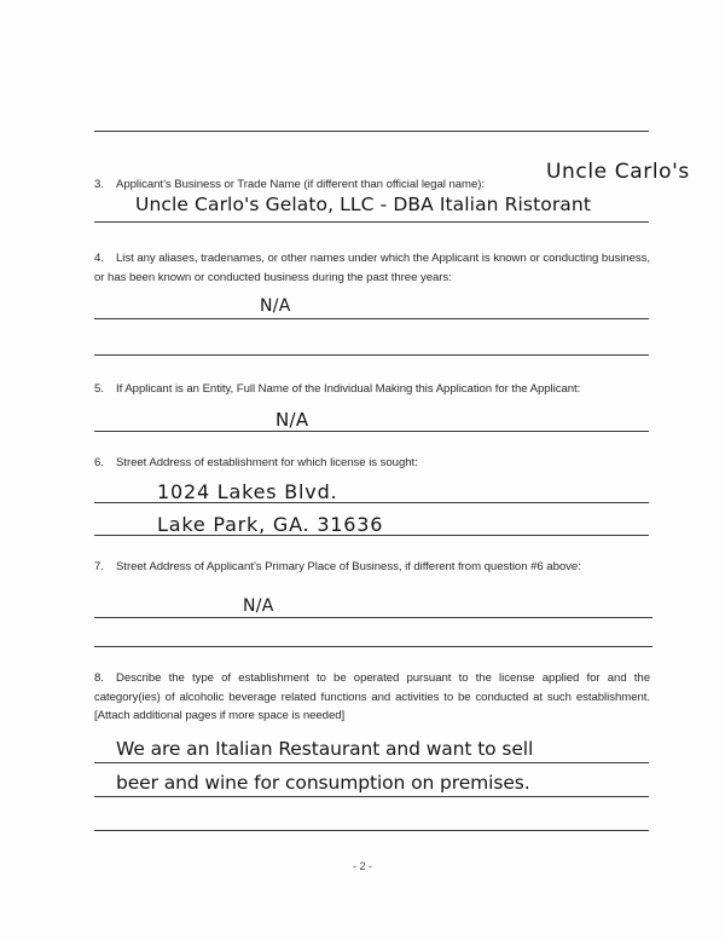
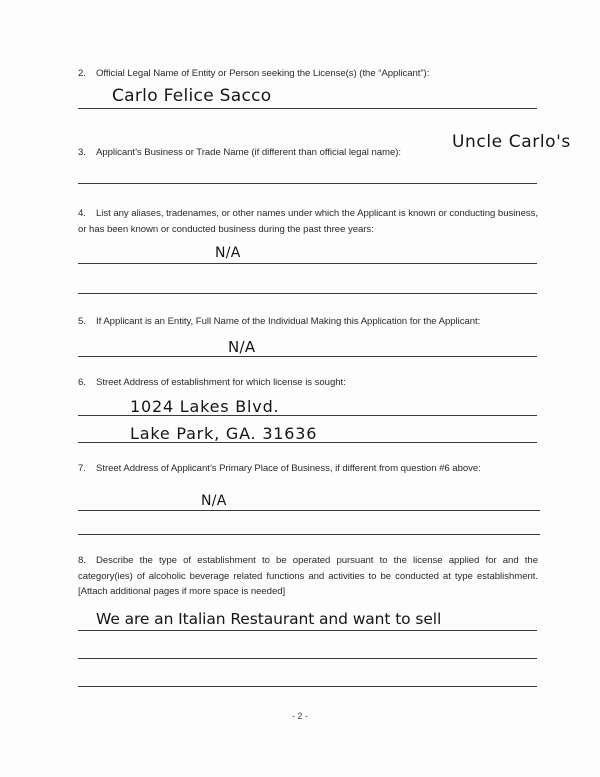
+ 2. Official Legal Name of Entity or Person seeking the License(s) (the “Applicant”):
+ Carlo Felice Sacco
  3. Applicant’s Business or Trade Name (if different than official legal name):
  Uncle Carlo's
- Uncle Carlo's Gelato, LLC - DBA Italian Ristorant
  4. List any aliases, tradenames, or other names under which the Applicant is known or conducting business, or has been known or conducted business during the past three years:
  N/A
  5. If Applicant is an Entity, Full Name of the Individual Making this Application for the Applicant:
  N/A
  6. Street Address of establishment for which license is sought:
  1024 Lakes Blvd.
  Lake Park, GA. 31636
  7. Street Address of Applicant’s Primary Place of Business, if different from question #6 above:
  N/A
- 8. Describe the type of establishment to be operated pursuant to the license applied for and the category(ies) of alcoholic beverage related functions and activities to be conducted at such establishment. [Attach additional pages if more space is needed]
+ 8. Describe the type of establishment to be operated pursuant to the license applied for and the category(ies) of alcoholic beverage related functions and activities to be conducted at type establishment. [Attach additional pages if more space is needed]
  We are an Italian Restaurant and want to sell
- beer and wine for consumption on premises.
  - 2 -
